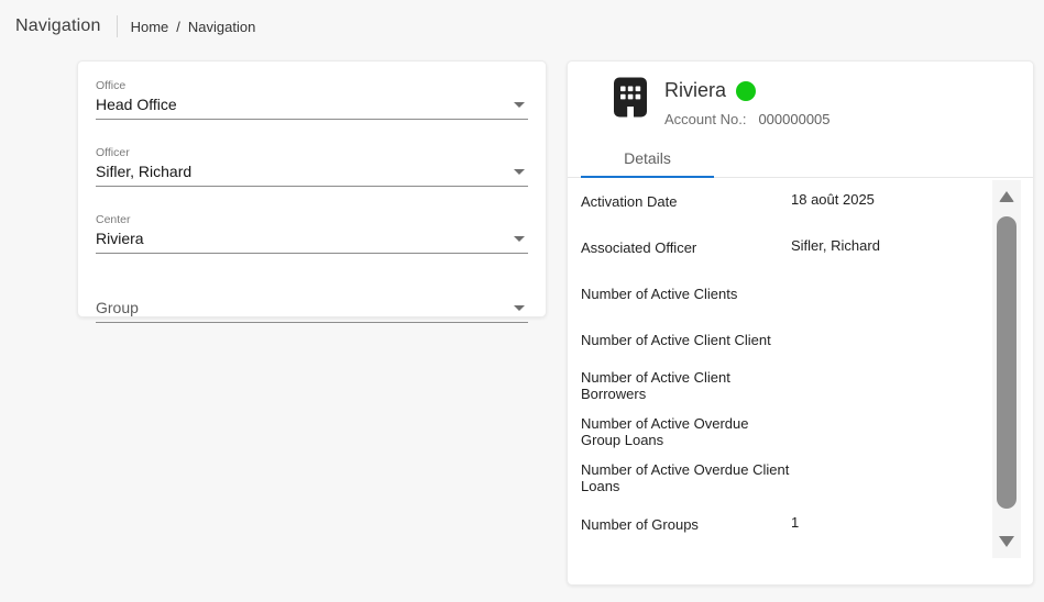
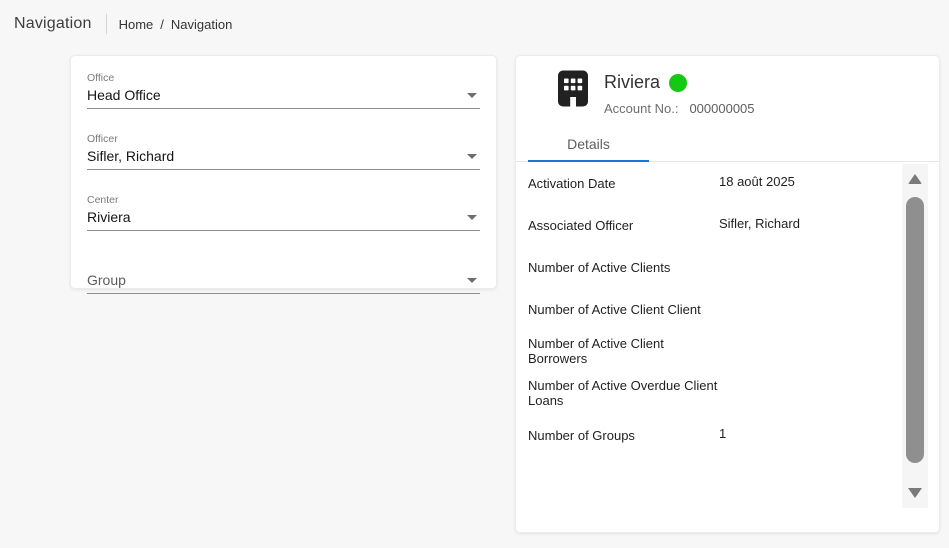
  Navigation
  Home
  /
  Navigation
  Office
  Head Office
  Officer
  Sifler, Richard
  Center
  Riviera
  Group
  Riviera
  Account No.: 000000005
  Details
  Activation Date
  18 août 2025
  Associated Officer
  Sifler, Richard
  Number of Active Clients
  Number of Active Client Client
  Number of Active Client Borrowers
- Number of Active Overdue Group Loans
  Number of Active Overdue Client Loans
  Number of Groups
  1
